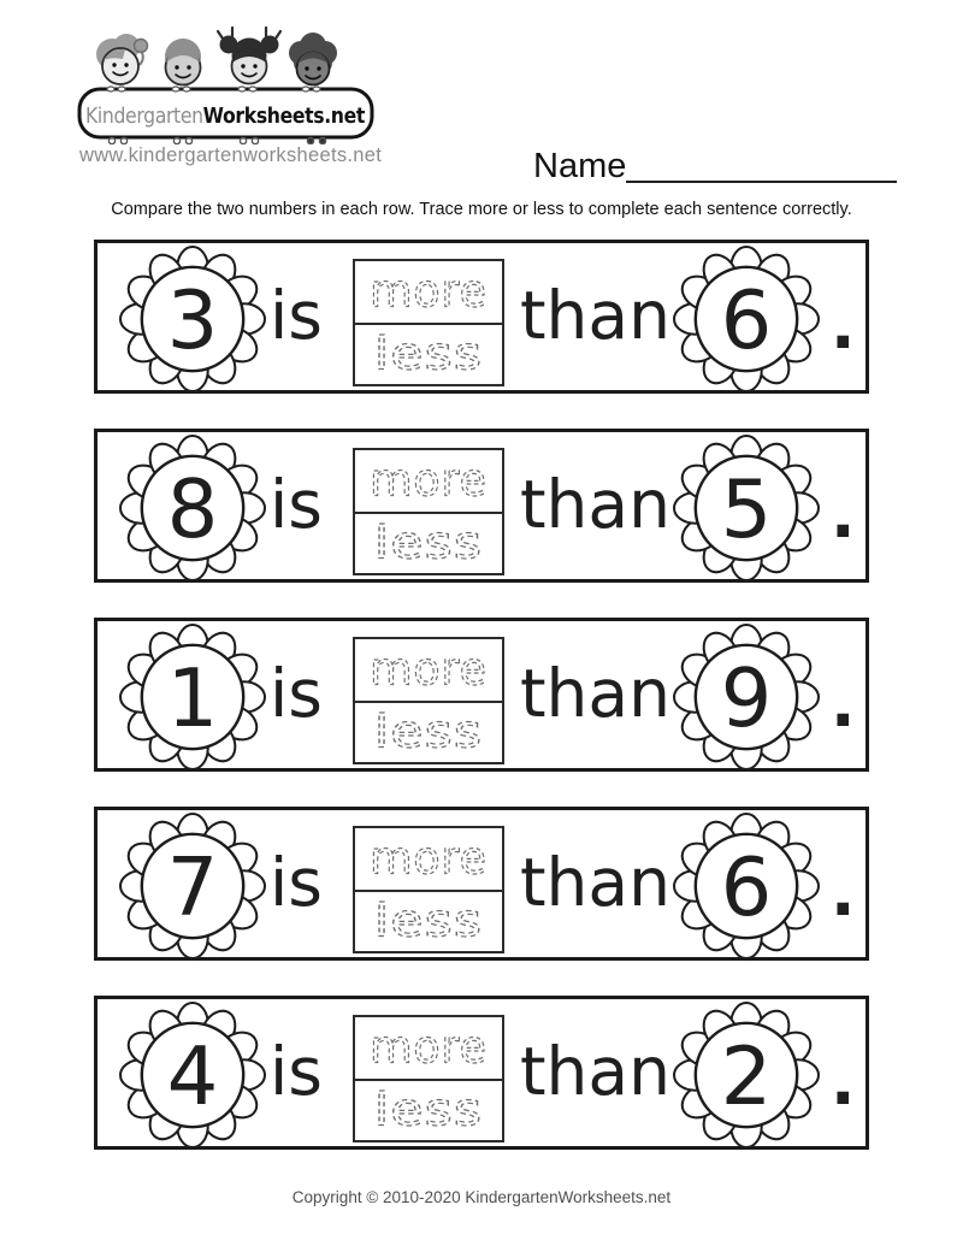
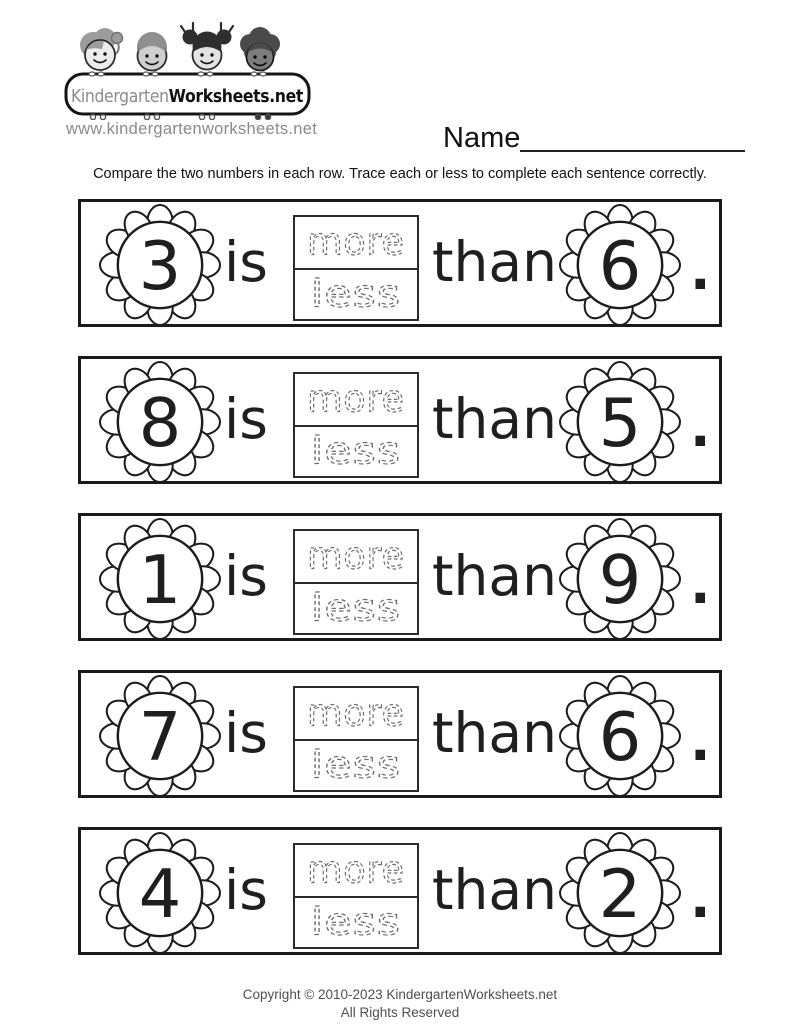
  KindergartenWorksheets.net
  www.kindergartenworksheets.net
  Name
- Compare the two numbers in each row. Trace more or less to complete each sentence correctly.
+ Compare the two numbers in each row. Trace each or less to complete each sentence correctly.
  3
  is
  more
  less
  than
  6
  .
  8
  is
  more
  less
  than
  5
  .
  1
  is
  more
  less
  than
  9
  .
  7
  is
  more
  less
  than
  6
  .
  4
  is
  more
  less
  than
  2
  .
- Copyright © 2010-2020 KindergartenWorksheets.net
+ Copyright © 2010-2023 KindergartenWorksheets.net
+ All Rights Reserved
